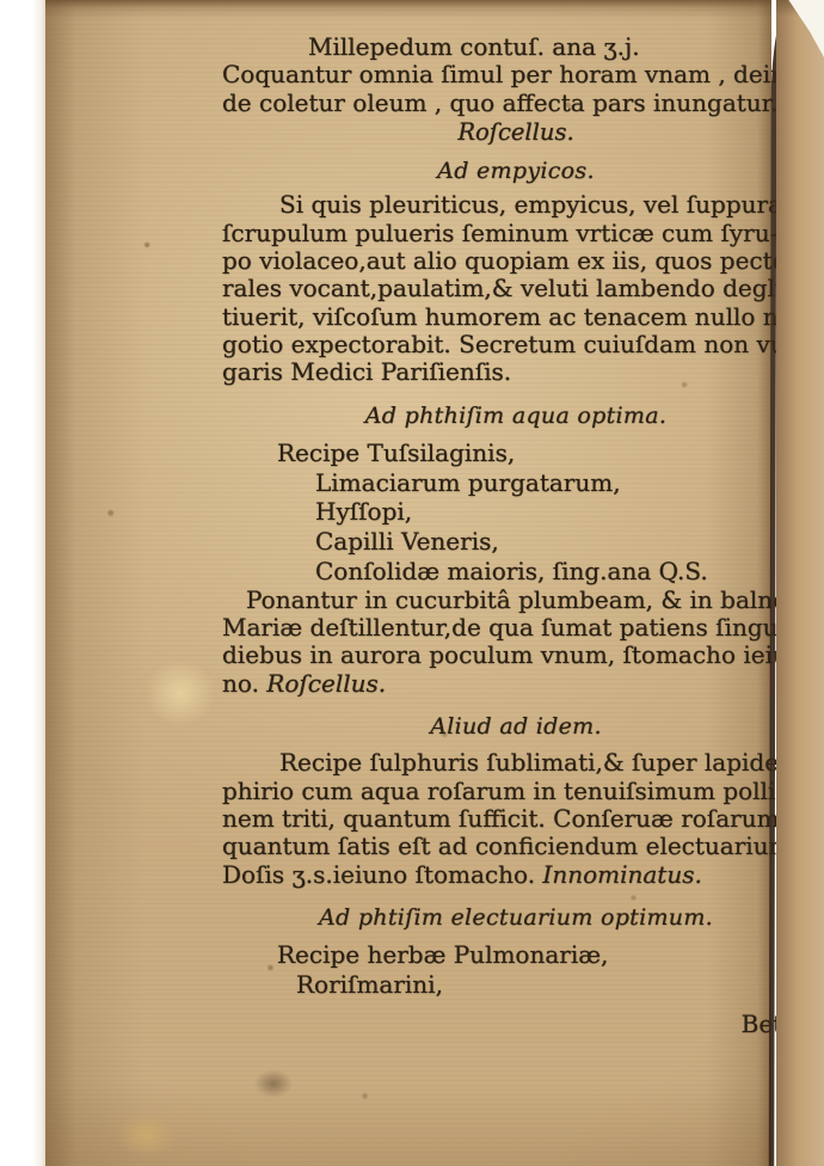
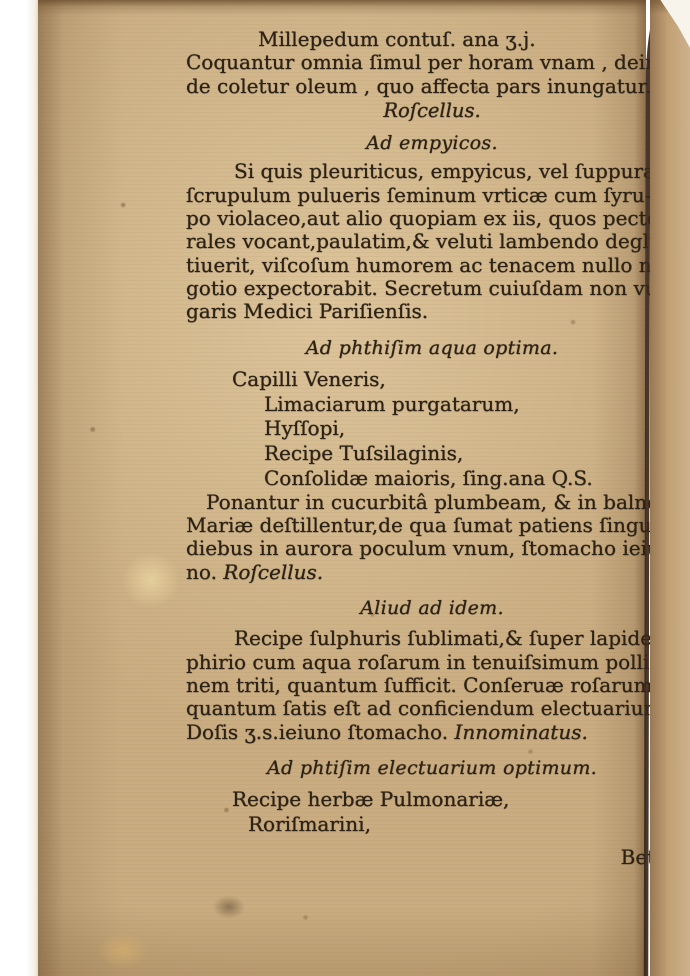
  Millepedum contuſ. ana ʒ.j.
  Coquantur omnia ſimul per horam vnam , dei
  de coletur oleum , quo affecta pars inungatur
  Roſcellus.
  Ad empyicos.
  Si quis pleuriticus, empyicus, vel ſuppur
  ſcrupulum pulueris ſeminum vrticæ cum ſyru
  po violaceo,aut alio quopiam ex iis, quos pect
  rales vocant,paulatim,& veluti lambendo deg
  tiuerit, viſcoſum humorem ac tenacem nullo n
  gotio expectorabit. Secretum cuiuſdam non v
  garis Medici Pariſienſis.
  Ad phthiſim aqua optima.
- Recipe Tuſsilaginis,
+ Capilli Veneris,
  Limaciarum purgatarum,
  Hyſſopi,
- Capilli Veneris,
+ Recipe Tuſsilaginis,
  Conſolidæ maioris, ſing.ana Q.S.
  Ponantur in cucurbitâ plumbeam, & in baln
  Mariæ deſtillentur,de qua ſumat patiens ſing
  diebus in aurora poculum vnum, ſtomacho iei
  no. Roſcellus.
  Aliud ad idem.
  Recipe ſulphuris ſublimati,& ſuper lapid
  phirio cum aqua roſarum in tenuiſsimum poll
  nem triti, quantum ſufficit. Conſeruæ roſarum
  quantum ſatis eſt ad conficiendum electuariu
  Doſis ʒ.s.ieiuno ſtomacho. Innominatus.
  Ad phtiſim electuarium optimum.
  Recipe herbæ Pulmonariæ,
  Roriſmarini,
